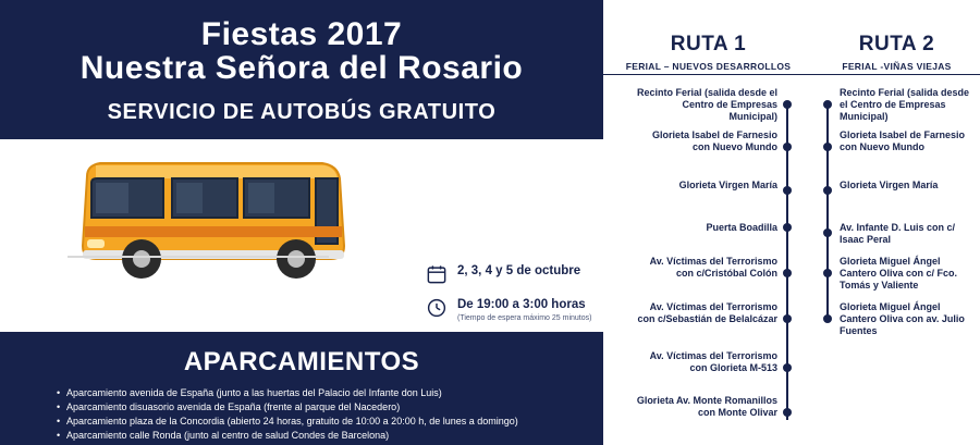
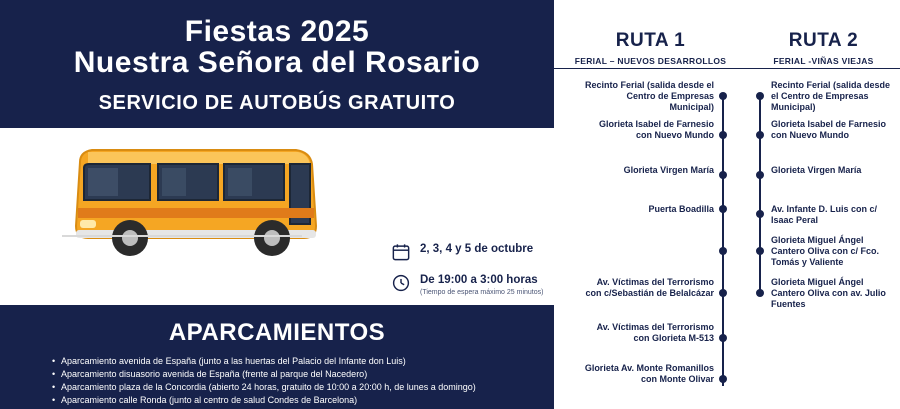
- Fiestas 2017
+ Fiestas 2025
  Nuestra Señora del Rosario
  SERVICIO DE AUTOBÚS GRATUITO
  2, 3, 4 y 5 de octubre
  De 19:00 a 3:00 horas
  APARCAMIENTOS
  Aparcamiento avenida de España (junto a las huertas del Palacio del Infante don Luis)
  Aparcamiento disuasorio avenida de España (frente al parque del Nacedero)
  Aparcamiento plaza de la Concordia (abierto 24 horas, gratuito de 10:00 a 20:00 h, de lunes a domingo)
  Aparcamiento calle Ronda (junto al centro de salud Condes de Barcelona)
  RUTA 1
  FERIAL – NUEVOS DESARROLLOS
  Recinto Ferial (salida desde el Centro de Empresas Municipal)
  Glorieta Isabel de Farnesio con Nuevo Mundo
  Glorieta Virgen María
  Puerta Boadilla
- Av. Víctimas del Terrorismo con c/Cristóbal Colón
  Av. Víctimas del Terrorismo con c/Sebastián de Belalcázar
  Av. Víctimas del Terrorismo con Glorieta M-513
  Glorieta Av. Monte Romanillos con Monte Olivar
  RUTA 2
  FERIAL -VIÑAS VIEJAS
  Recinto Ferial (salida desde el Centro de Empresas Municipal)
  Glorieta Isabel de Farnesio con Nuevo Mundo
  Glorieta Virgen María
  Av. Infante D. Luis con c/ Isaac Peral
  Glorieta Miguel Ángel Cantero Oliva con c/ Fco. Tomás y Valiente
  Glorieta Miguel Ángel Cantero Oliva con av. Julio Fuentes
